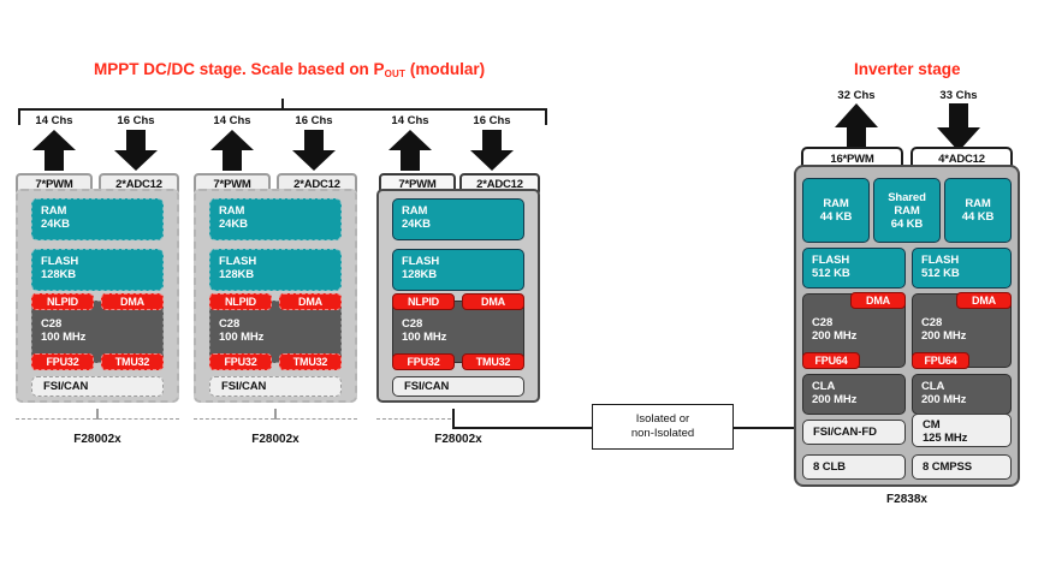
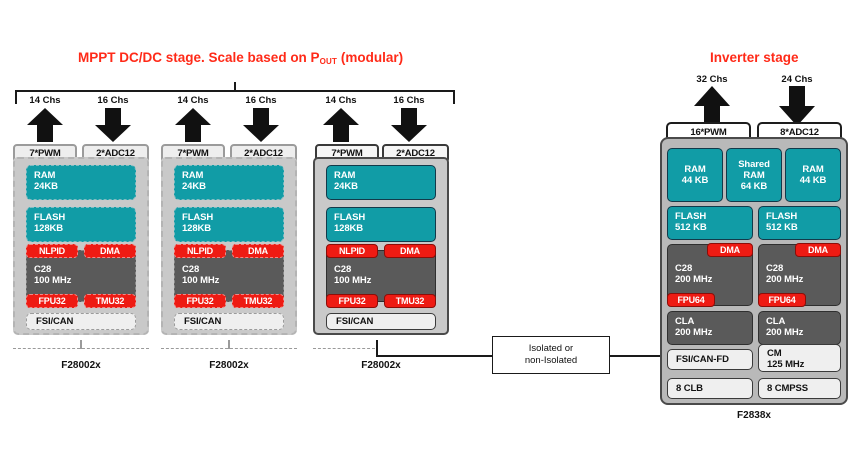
  MPPT DC/DC stage. Scale based on POUT (modular)
  Inverter stage
  14 Chs
  16 Chs
  7*PWM
  2*ADC12
  RAM
  24KB
  FLASH
  128KB
  C28
  100 MHz
  NLPID
  DMA
  FPU32
  TMU32
  FSI/CAN
  F28002x
  14 Chs
  16 Chs
  7*PWM
  2*ADC12
  RAM
  24KB
  FLASH
  128KB
  C28
  100 MHz
  NLPID
  DMA
  FPU32
  TMU32
  FSI/CAN
  F28002x
  14 Chs
  16 Chs
  7*PWM
  2*ADC12
  RAM
  24KB
  FLASH
  128KB
  C28
  100 MHz
  NLPID
  DMA
  FPU32
  TMU32
  FSI/CAN
  F28002x
  Isolated or
  non-Isolated
  32 Chs
- 33 Chs
+ 24 Chs
  16*PWM
- 4*ADC12
+ 8*ADC12
  RAM
  44 KB
  Shared
  RAM
  64 KB
  RAM
  44 KB
  FLASH
  512 KB
  FLASH
  512 KB
  C28
  200 MHz
  DMA
  FPU64
  C28
  200 MHz
  DMA
  FPU64
  CLA
  200 MHz
  CLA
  200 MHz
  FSI/CAN-FD
  CM
  125 MHz
  8 CLB
  8 CMPSS
  F2838x
